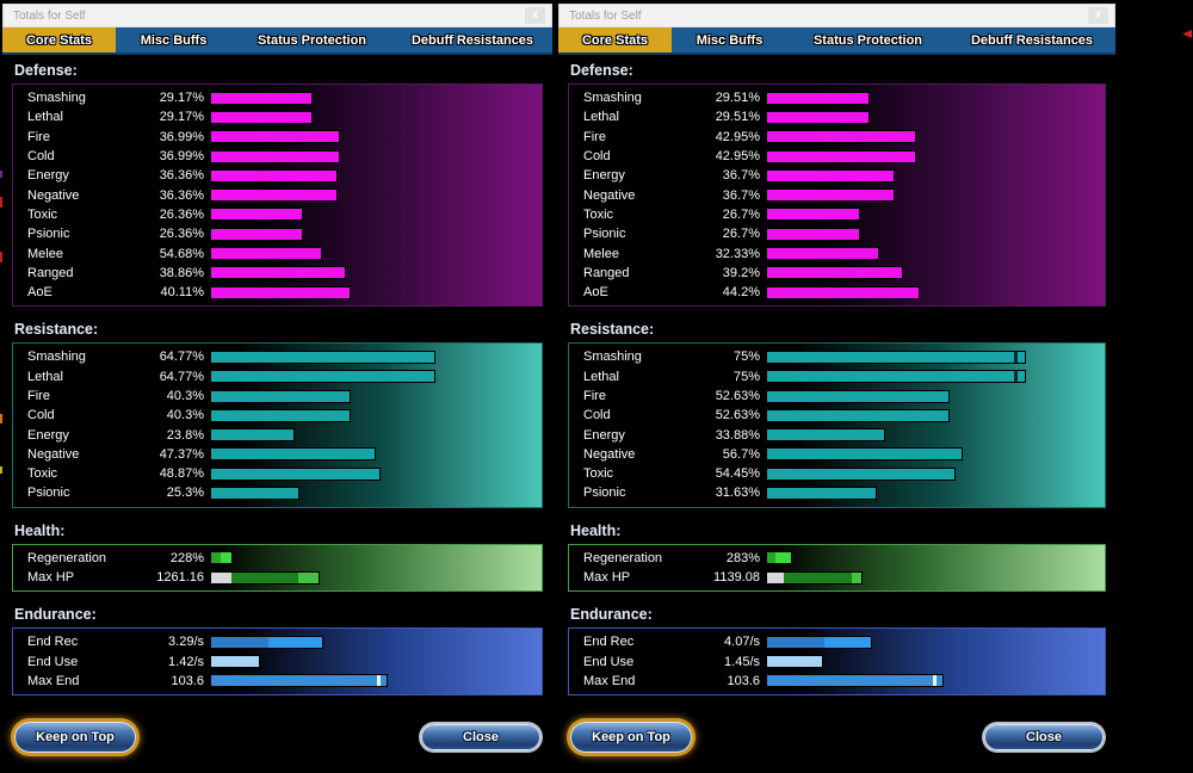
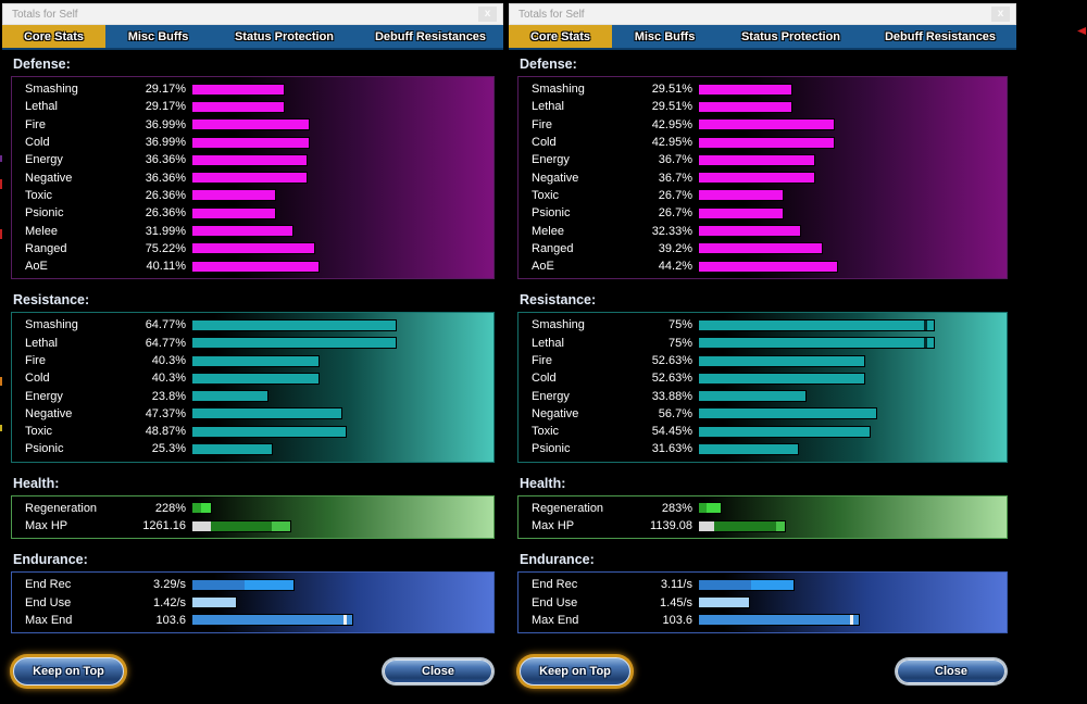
  Totals for Self
  x
  Core Stats
  Misc Buffs
  Status Protection
  Debuff Resistances
  Defense:
  Smashing
  29.17%
  Lethal
  29.17%
  Fire
  36.99%
  Cold
  36.99%
  Energy
  36.36%
  Negative
  36.36%
  Toxic
  26.36%
  Psionic
  26.36%
  Melee
- 54.68%
+ 31.99%
  Ranged
- 38.86%
+ 75.22%
  AoE
  40.11%
  Resistance:
  Smashing
  64.77%
  Lethal
  64.77%
  Fire
  40.3%
  Cold
  40.3%
  Energy
  23.8%
  Negative
  47.37%
  Toxic
  48.87%
  Psionic
  25.3%
  Health:
  Regeneration
  228%
  Max HP
  1261.16
  Endurance:
  End Rec
  3.29/s
  End Use
  1.42/s
  Max End
  103.6
  Keep on Top
  Close
  Totals for Self
  x
  Core Stats
  Misc Buffs
  Status Protection
  Debuff Resistances
  Defense:
  Smashing
  29.51%
  Lethal
  29.51%
  Fire
  42.95%
  Cold
  42.95%
  Energy
  36.7%
  Negative
  36.7%
  Toxic
  26.7%
  Psionic
  26.7%
  Melee
  32.33%
  Ranged
  39.2%
  AoE
  44.2%
  Resistance:
  Smashing
  75%
  Lethal
  75%
  Fire
  52.63%
  Cold
  52.63%
  Energy
  33.88%
  Negative
  56.7%
  Toxic
  54.45%
  Psionic
  31.63%
  Health:
  Regeneration
  283%
  Max HP
  1139.08
  Endurance:
  End Rec
- 4.07/s
+ 3.11/s
  End Use
  1.45/s
  Max End
  103.6
  Keep on Top
  Close
